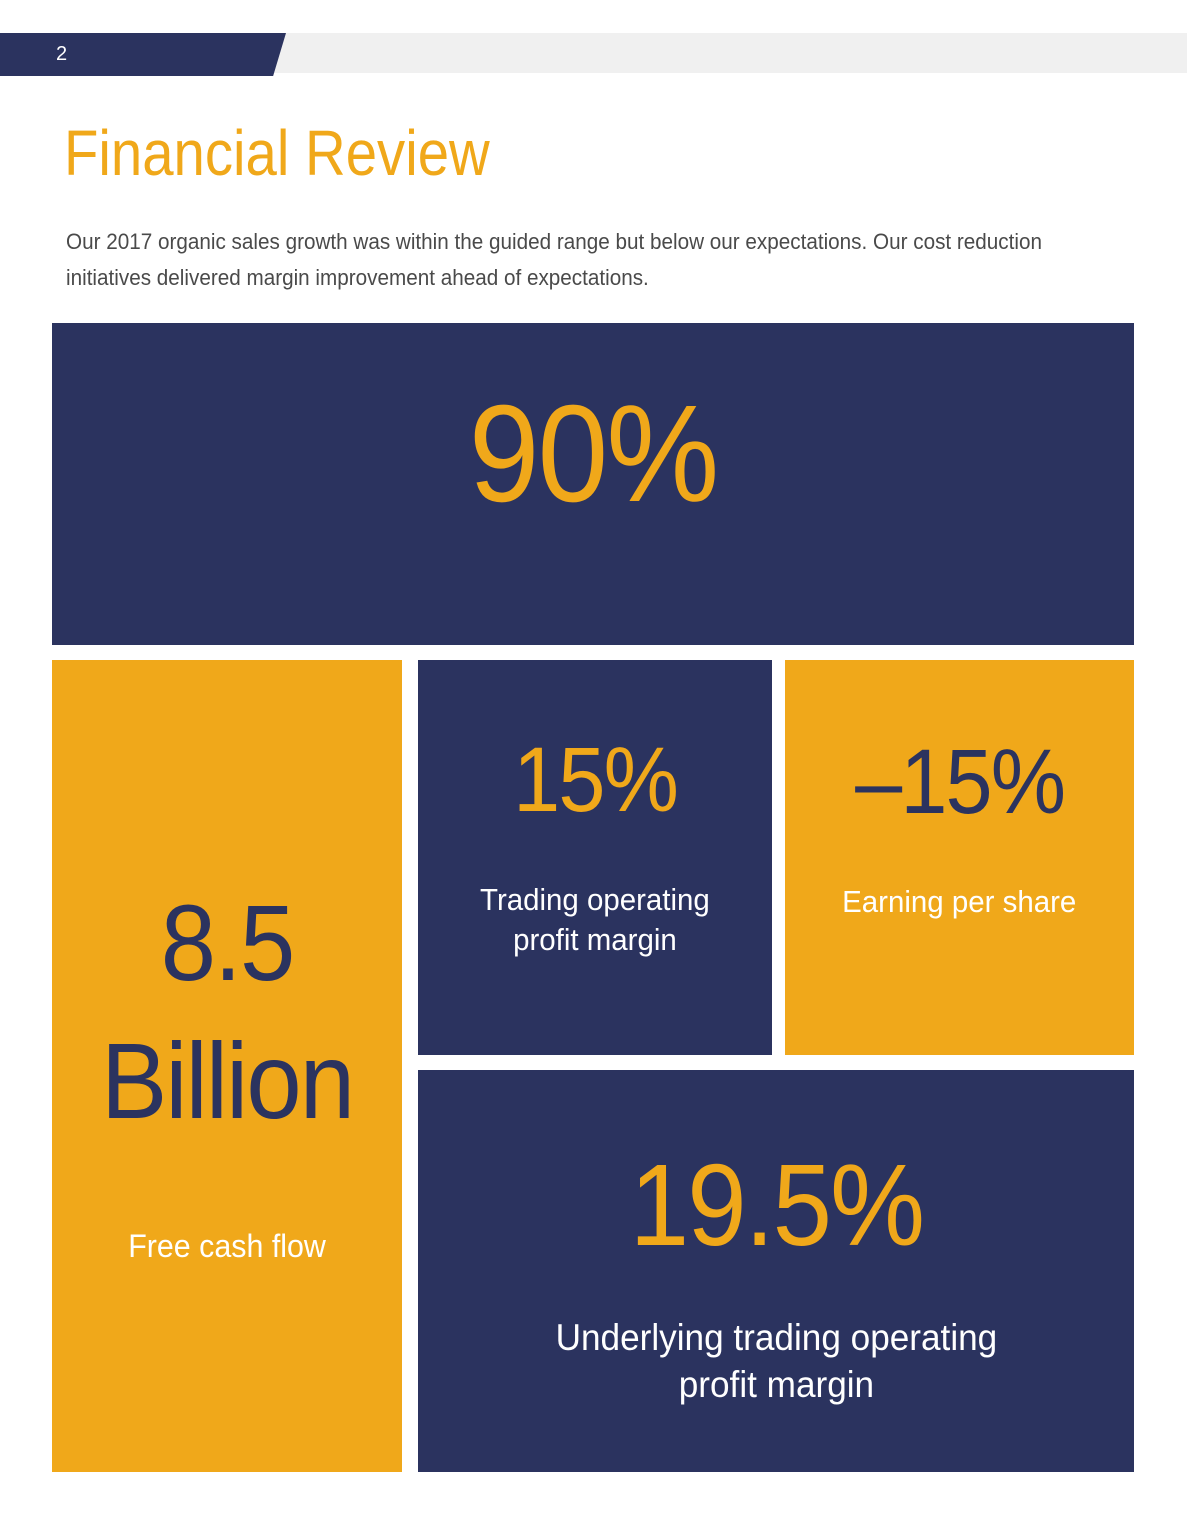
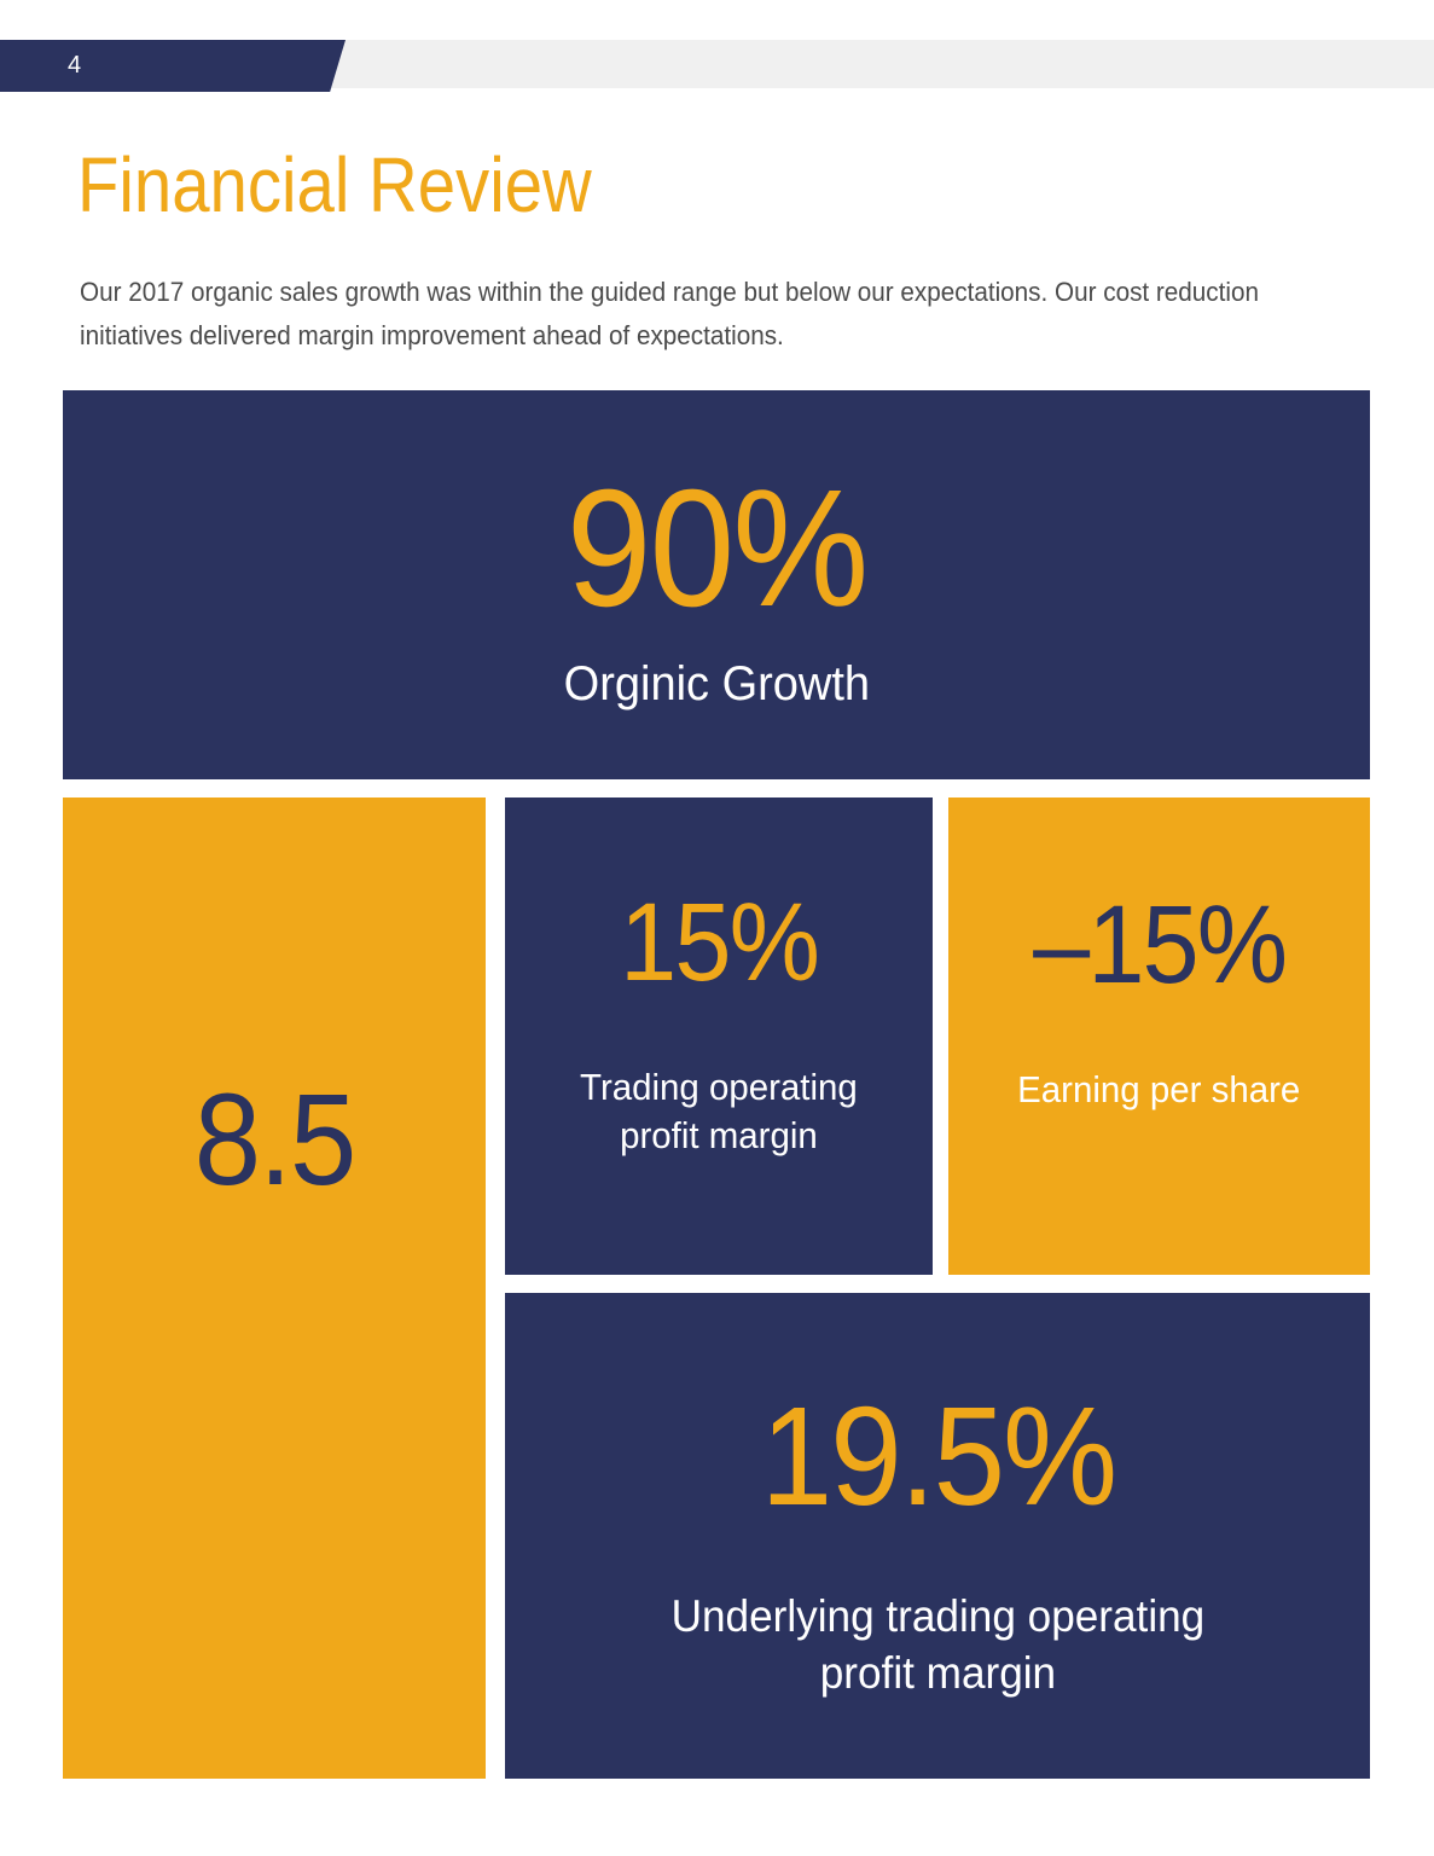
- 2
+ 4
  Financial Review
  Our 2017 organic sales growth was within the guided range but below our expectations. Our cost reduction initiatives delivered margin improvement ahead of expectations.
  90%
+ Orginic Growth
  8.5
- Billion
- Free cash flow
  15%
  Trading operating
  profit margin
  –15%
  Earning per share
  19.5%
  Underlying trading operating
  profit margin
